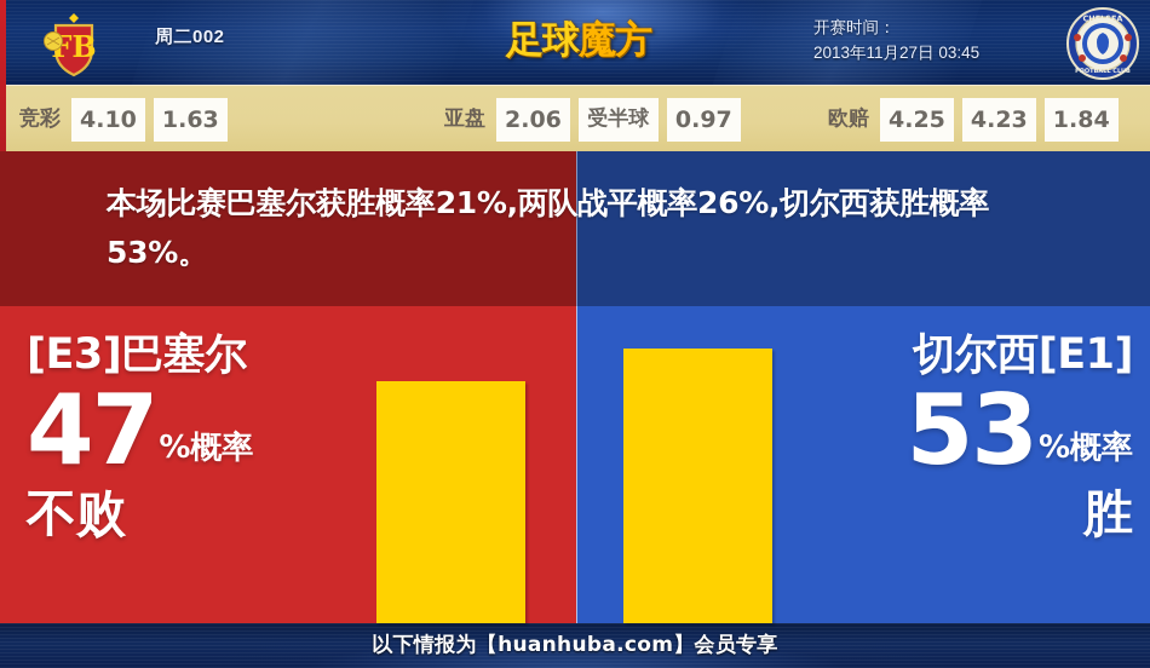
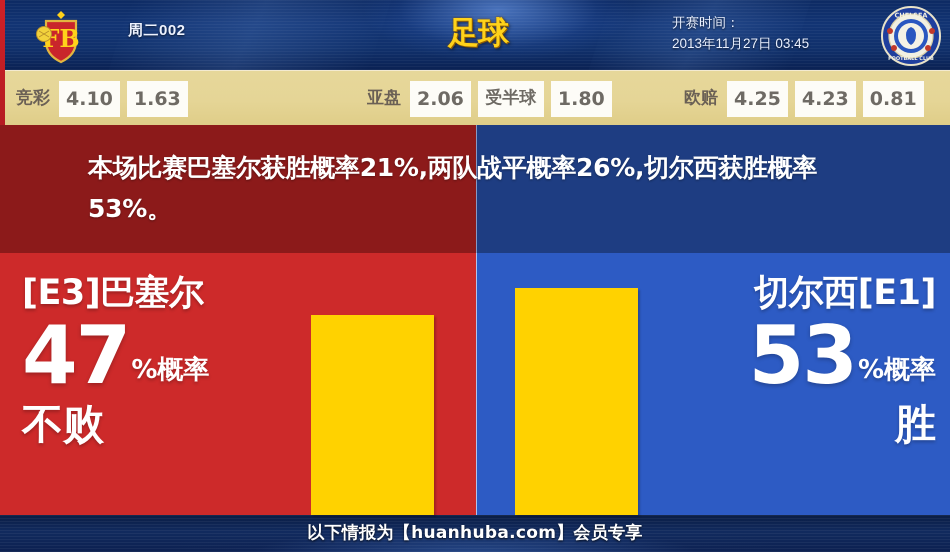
  FB
  周二002
  足球
- 魔方
  开赛时间：
  2013年11月27日 03:45
  CHELSEA
  竞彩
  4.10
  1.63
  亚盘
  2.06
  受半球
- 0.97
+ 1.80
  欧赔
  4.25
  4.23
- 1.84
+ 0.81
  本场比赛巴塞尔获胜概率21%,两队战平概率26%,切尔西获胜概率53%。
  [E3]巴塞尔
  47
  %概率
  不败
  切尔西[E1]
  53
  %概率
  胜
  以下情报为【huanhuba.com】会员专享
